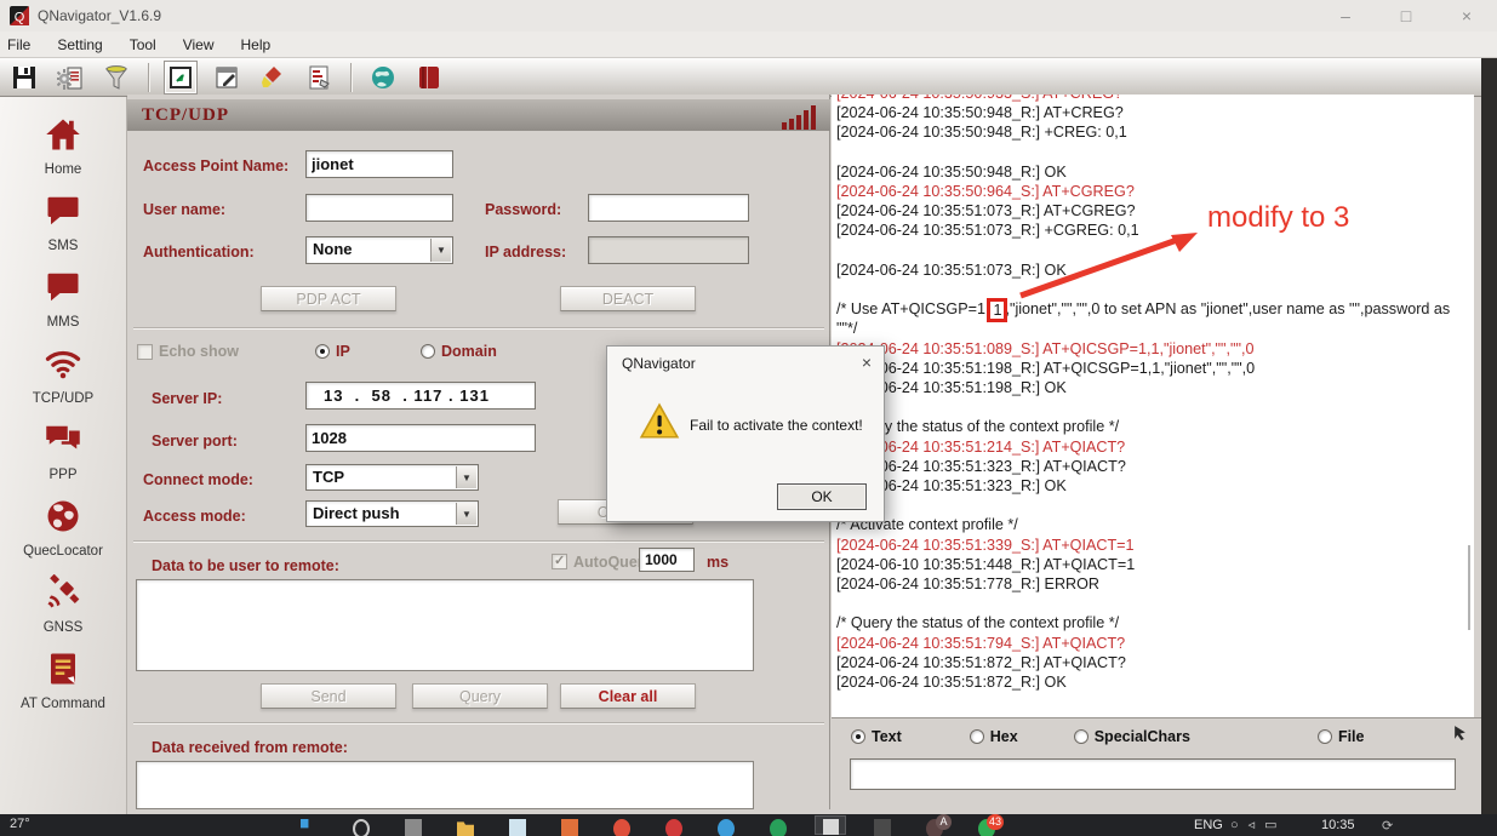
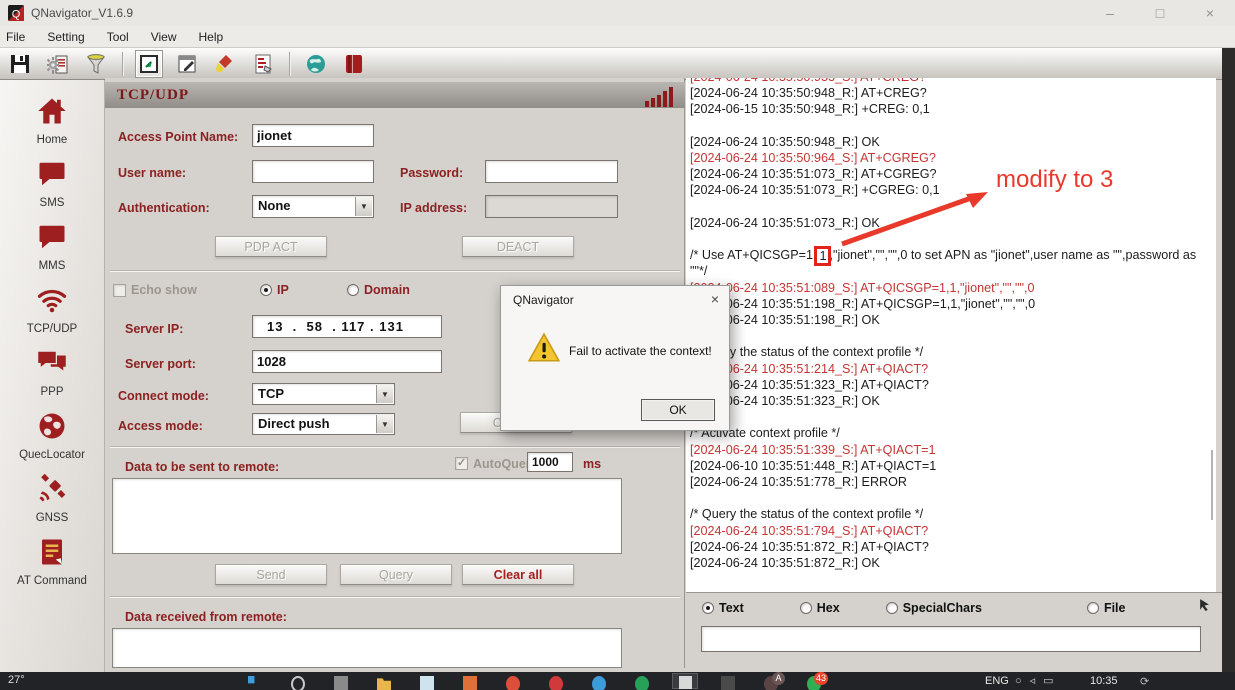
  Q
  QNavigator_V1.6.9
  –
  □
  ×
  File
  Setting
  Tool
  View
  Help
  Home
  SMS
  MMS
  TCP/UDP
  PPP
  QuecLocator
  GNSS
  AT Command
  TCP/UDP
  Access Point Name:
  jionet
  User name:
  Password:
  Authentication:
  None
  ▼
  IP address:
  PDP ACT
  DEACT
  Echo show
  IP
  Domain
  Server IP:
  13 . 58 . 117 . 131
  Server port:
  1028
  Connect mode:
  TCP
  ▼
  Access mode:
  Direct push
  ▼
- Data to be user to remote:
+ Data to be sent to remote:
  AutoQue
  1000
  ms
  Send
  Query
  Clear all
  Data received from remote:
  [2024-06-24 10:35:50:948_R:] AT+CREG?
- [2024-06-24 10:35:50:948_R:] +CREG: 0,1
+ [2024-06-15 10:35:50:948_R:] +CREG: 0,1
  [2024-06-24 10:35:50:948_R:] OK
  [2024-06-24 10:35:50:964_S:] AT+CGREG?
  [2024-06-24 10:35:51:073_R:] AT+CGREG?
  [2024-06-24 10:35:51:073_R:] +CGREG: 0,1
  [2024-06-24 10:35:51:073_R:] OK
  /* Use AT+QICSGP=1, 1 ,"jionet","","",0 to set APN as "jionet",user name as "",password as ""*/
  6-24 10:35:51:089_S:] AT+QICSGP=1,1,"jionet","","",0
  6-24 10:35:51:198_R:] AT+QICSGP=1,1,"jionet","","",0
  6-24 10:35:51:198_R:] OK
  y the status of the context profile */
  6-24 10:35:51:214_S:] AT+QIACT?
  6-24 10:35:51:323_R:] AT+QIACT?
  6-24 10:35:51:323_R:] OK
  /* Activate context profile */
  [2024-06-24 10:35:51:339_S:] AT+QIACT=1
  [2024-06-10 10:35:51:448_R:] AT+QIACT=1
  [2024-06-24 10:35:51:778_R:] ERROR
  /* Query the status of the context profile */
  [2024-06-24 10:35:51:794_S:] AT+QIACT?
  [2024-06-24 10:35:51:872_R:] AT+QIACT?
  [2024-06-24 10:35:51:872_R:] OK
  modify to 3
  Text
  Hex
  SpecialChars
  File
  QNavigator
  ×
  Fail to activate the context!
  OK
  27°
  A
  43
  ENG
  ○◃▭
  10:35
  ⟳
